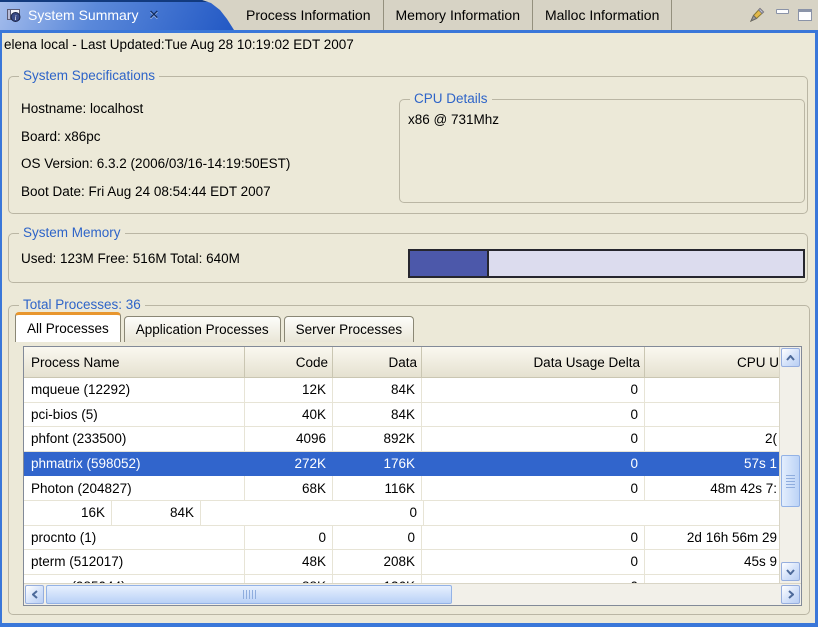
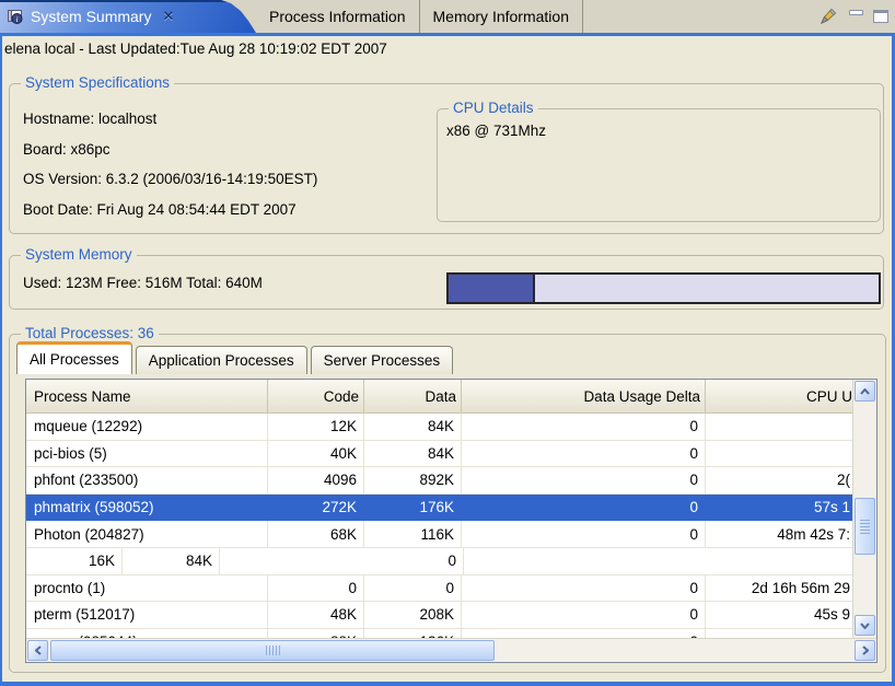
  i
  System Summary
  ✕
  Process Information
  Memory Information
- Malloc Information
  elena local - Last Updated:Tue Aug 28 10:19:02 EDT 2007
  System Specifications
  Hostname: localhost
  Board: x86pc
  OS Version: 6.3.2 (2006/03/16-14:19:50EST)
  Boot Date: Fri Aug 24 08:54:44 EDT 2007
  CPU Details
  x86 @ 731Mhz
  System Memory
  Used: 123M Free: 516M Total: 640M
  Total Processes: 36
  All Processes
  Application Processes
  Server Processes
  Process Name
  Code
  Data
  Data Usage Delta
  CPU U
  mqueue (12292)
  12K
  84K
  0
  pci-bios (5)
  40K
  84K
  0
  phfont (233500)
  4096
  892K
  0
  2(
  phmatrix (598052)
  272K
  176K
  0
  57s 1
  Photon (204827)
  68K
  116K
  0
  48m 42s 7:
  16K
  84K
  0
  procnto (1)
  0
  0
  0
  2d 16h 56m 29
  pterm (512017)
  48K
  208K
  0
  45s 9
